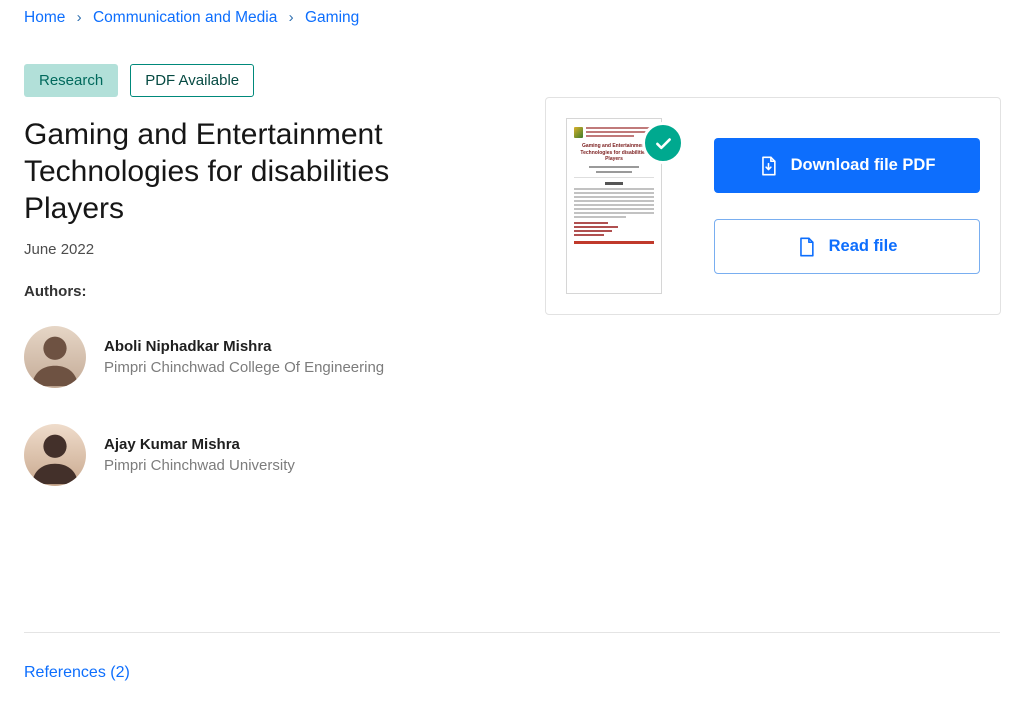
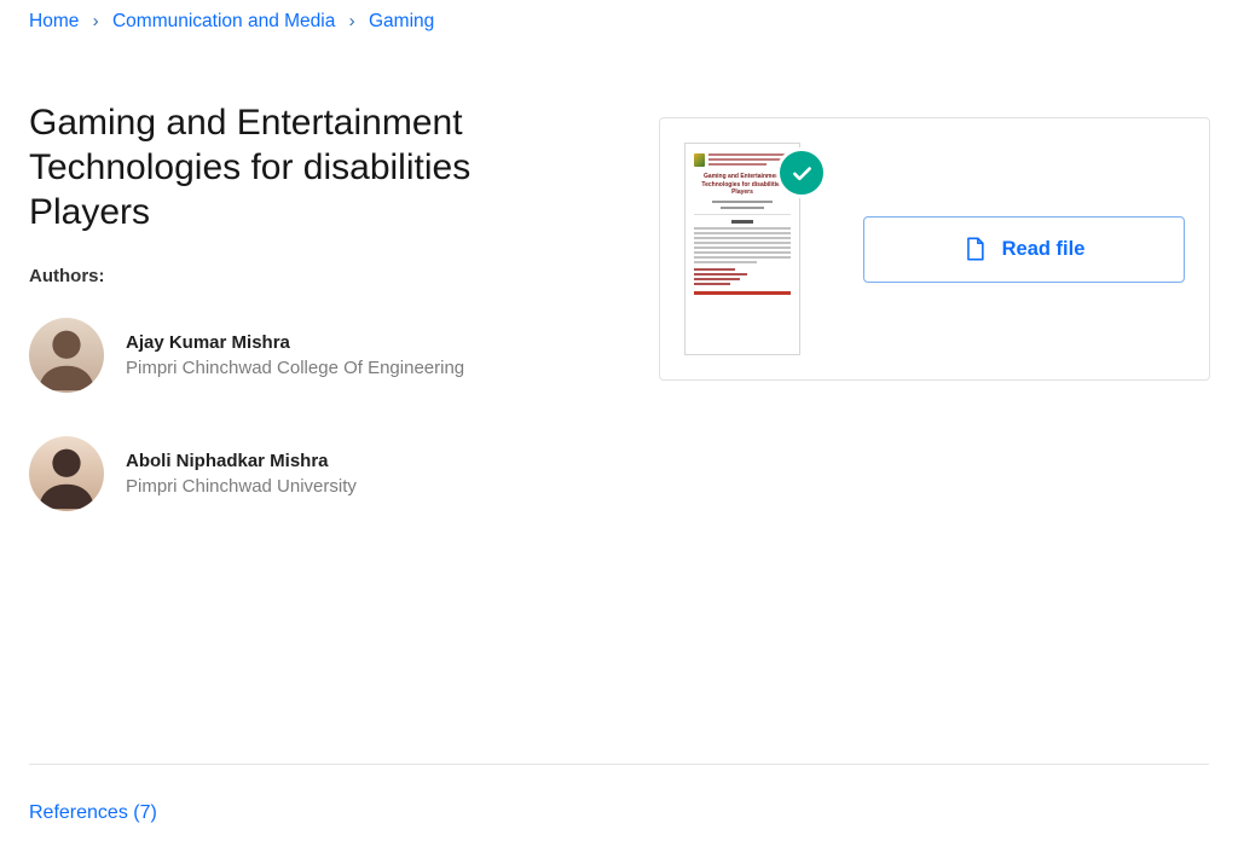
  Home › Communication and Media › Gaming
- Research
- PDF Available
  Gaming and Entertainment Technologies for disabilities Players
- June 2022
  Authors:
- Aboli Niphadkar Mishra
+ Ajay Kumar Mishra
  Pimpri Chinchwad College Of Engineering
- Ajay Kumar Mishra
+ Aboli Niphadkar Mishra
  Pimpri Chinchwad University
- Download file PDF
  Read file
- References (2)
+ References (7)
